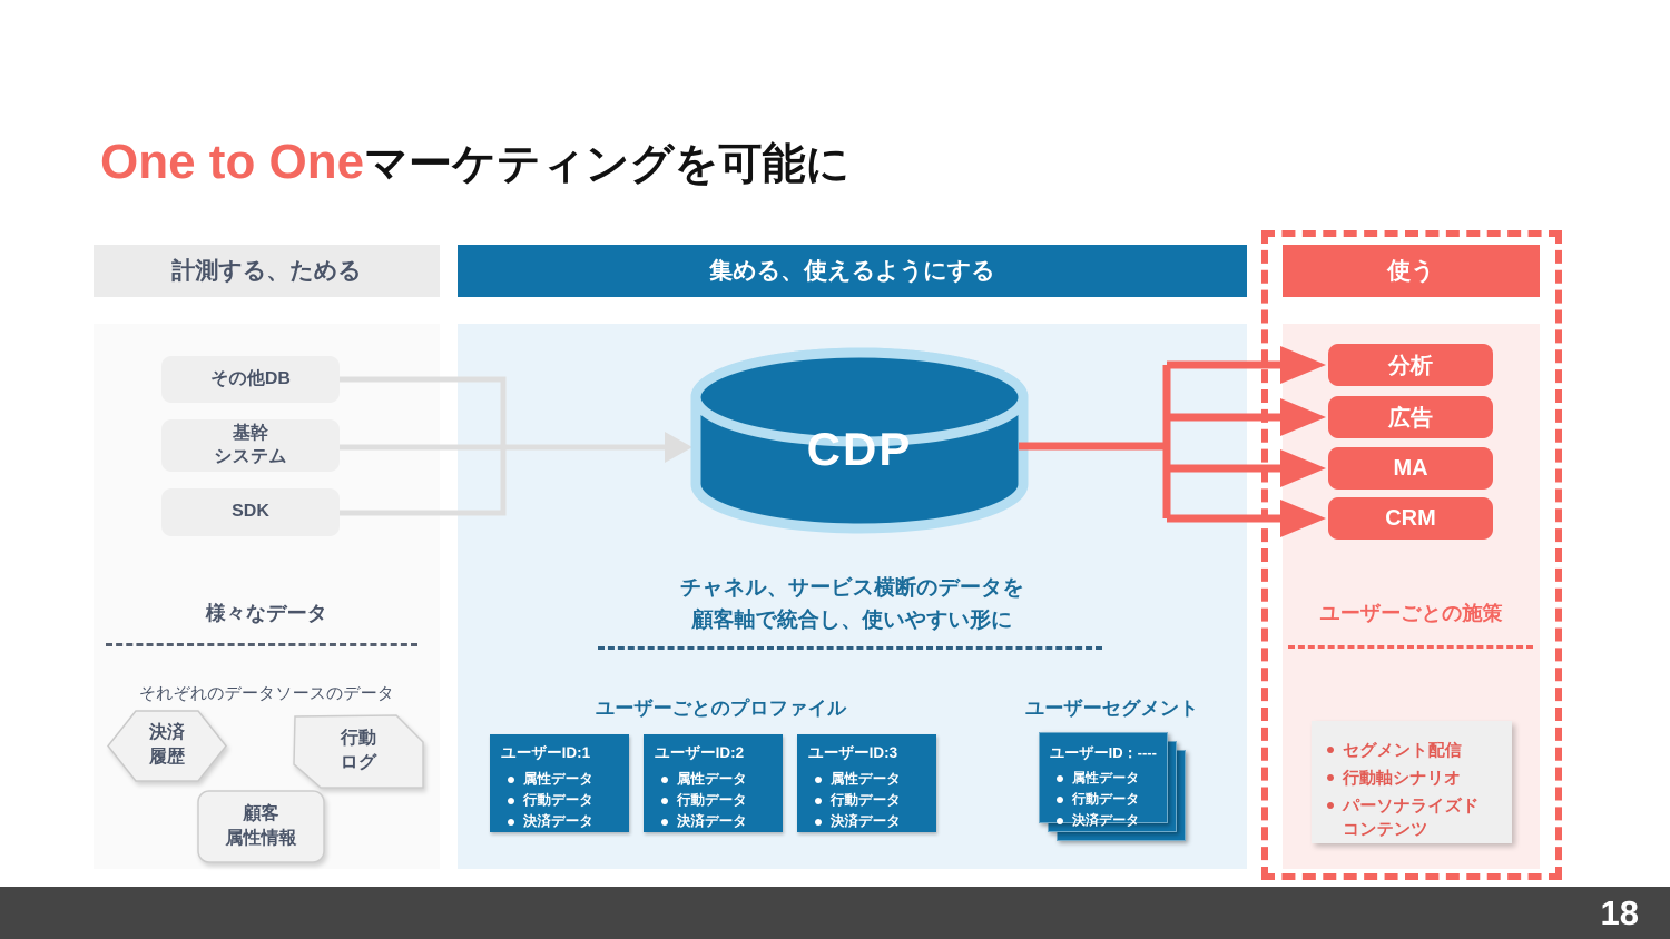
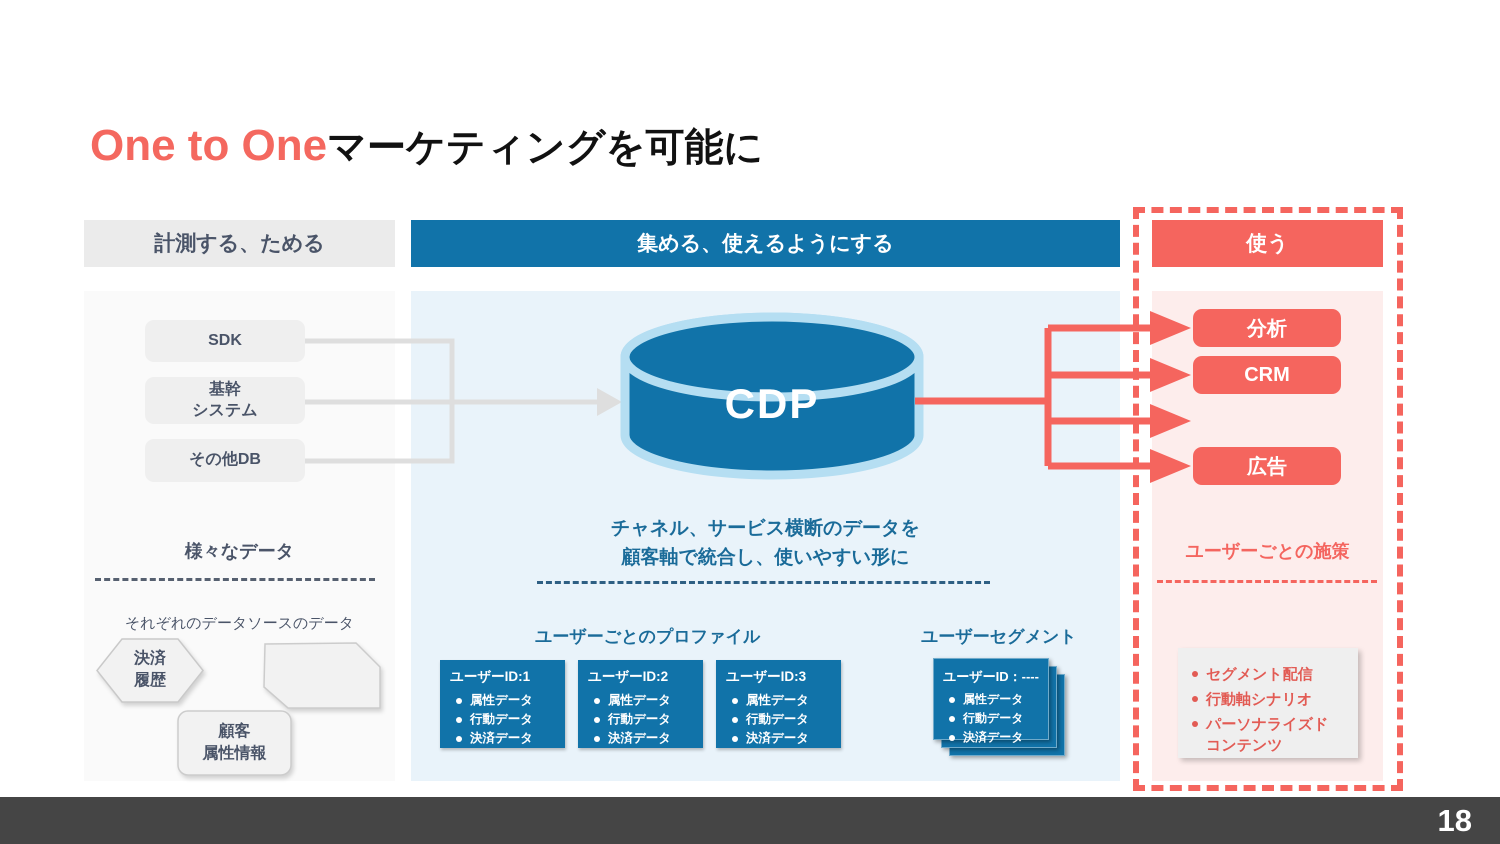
  One to One
  マーケティングを可能に
  計測する、ためる
  集める、使えるようにする
  使う
- その他DB
+ SDK
  基幹
  システム
- SDK
+ その他DB
  様々なデータ
  それぞれのデータソースのデータ
  決済
  履歴
- 行動
- ログ
  顧客
  属性情報
  CDP
  チャネル、サービス横断のデータを
  顧客軸で統合し、使いやすい形に
  ユーザーごとのプロファイル
  ユーザーセグメント
  ユーザーID:1
  属性データ
  行動データ
  決済データ
  ユーザーID:2
  属性データ
  行動データ
  決済データ
  ユーザーID:3
  属性データ
  行動データ
  決済データ
  ユーザーID：----
  属性データ
  行動データ
  決済データ
  分析
- 広告
+ CRM
- MA
- CRM
+ 広告
  ユーザーごとの施策
  セグメント配信
  行動軸シナリオ
  パーソナライズド
  コンテンツ
  18
